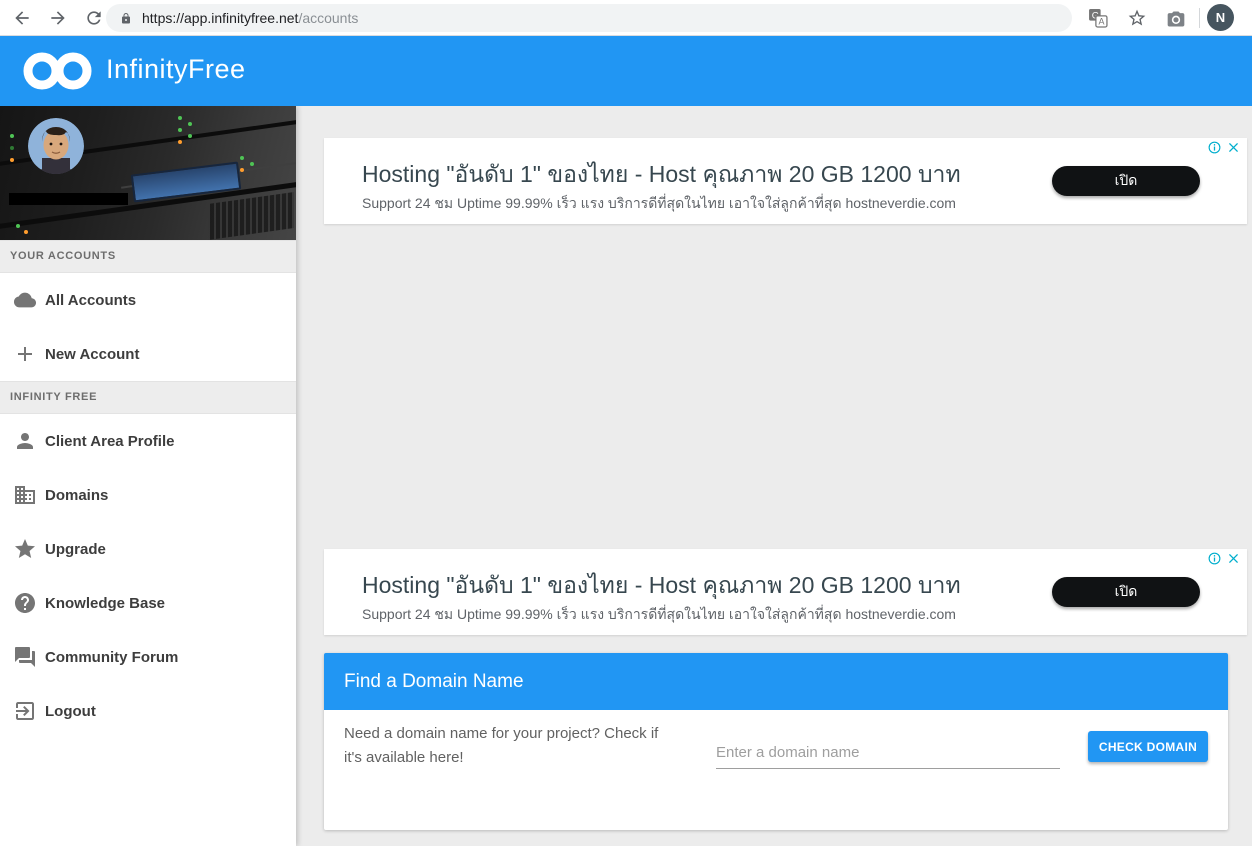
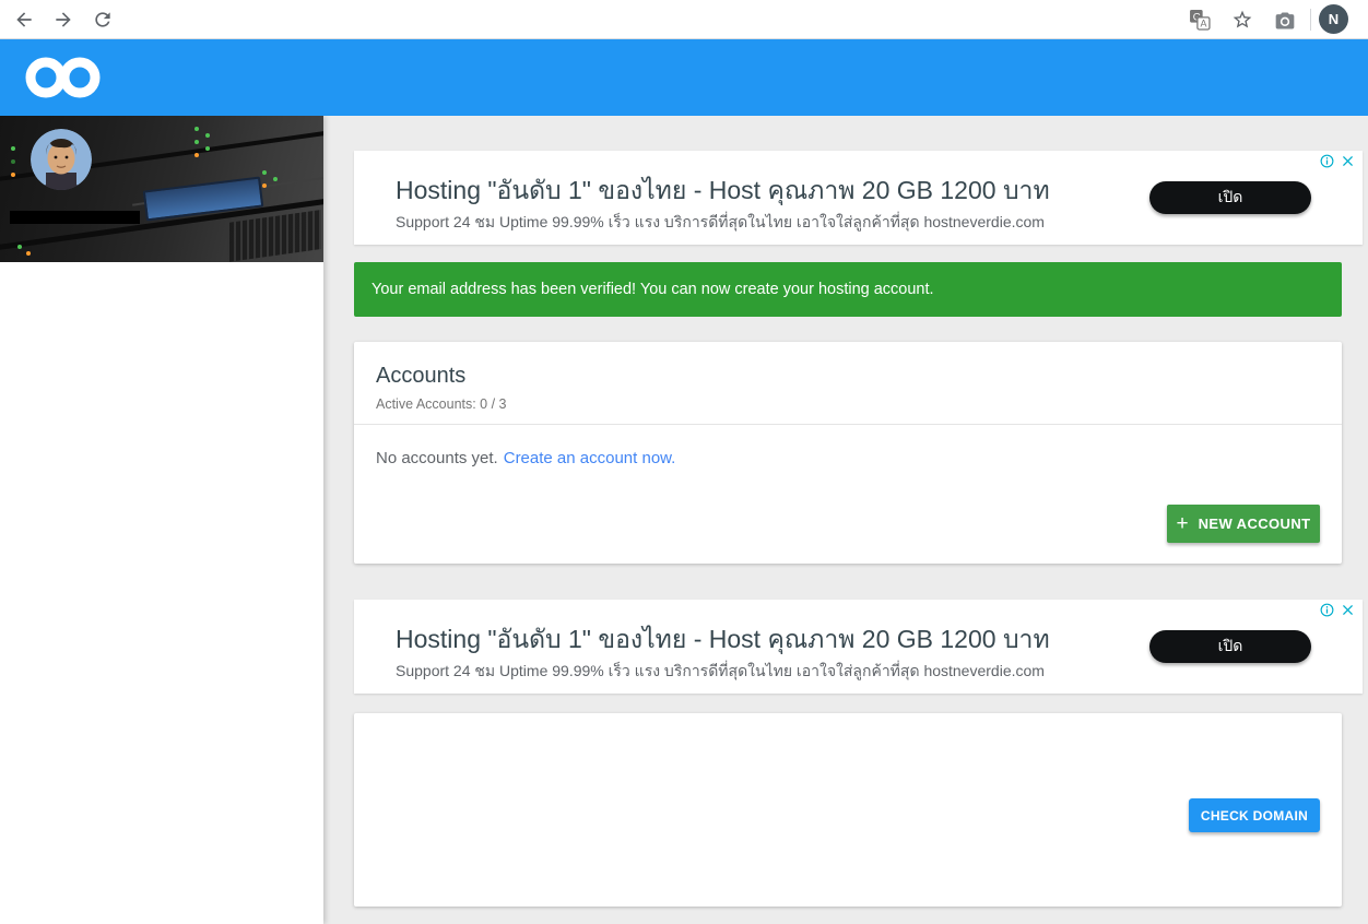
- https://app.infinityfree.net
- /accounts
  G
  A
  N
- InfinityFree
- YOUR ACCOUNTS
- All Accounts
- New Account
- INFINITY FREE
- Client Area Profile
- Domains
- Upgrade
- Knowledge Base
- Community Forum
- Logout
  Hosting "อันดับ 1" ของไทย - Host คุณภาพ 20 GB 1200 บาท
  Support 24 ชม Uptime 99.99% เร็ว แรง บริการดีที่สุดในไทย เอาใจใส่ลูกค้าที่สุด hostneverdie.com
  เปิด
+ Your email address has been verified! You can now create your hosting account.
+ Accounts
+ Active Accounts: 0 / 3
+ No accounts yet. Create an account now.
+ +
+ NEW ACCOUNT
  Hosting "อันดับ 1" ของไทย - Host คุณภาพ 20 GB 1200 บาท
  Support 24 ชม Uptime 99.99% เร็ว แรง บริการดีที่สุดในไทย เอาใจใส่ลูกค้าที่สุด hostneverdie.com
  เปิด
- Find a Domain Name
- Need a domain name for your project? Check if it's available here!
- Enter a domain name
  CHECK DOMAIN
